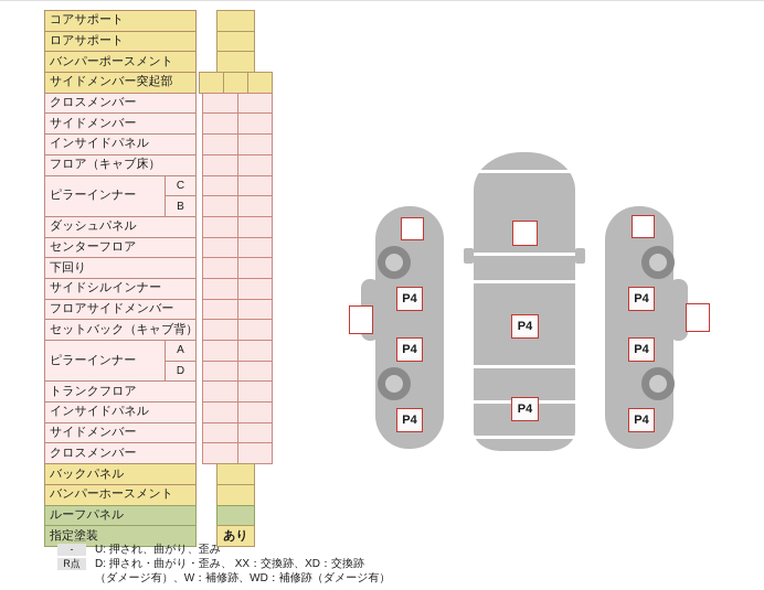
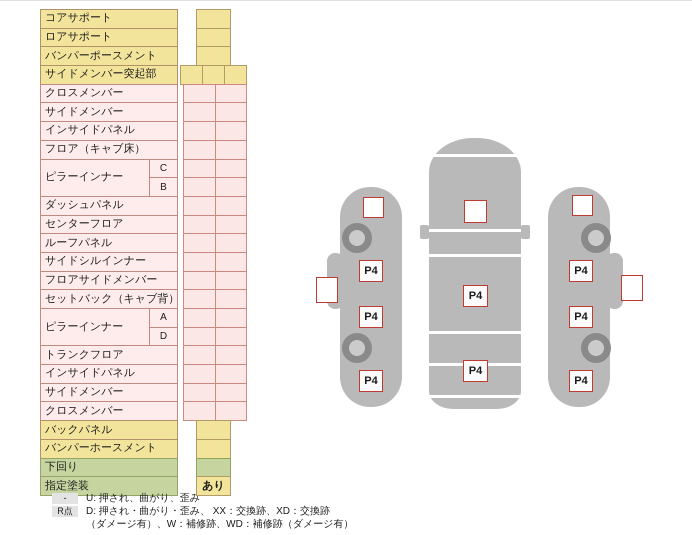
  コアサポート
  ロアサポート
  バンパーポースメント
  サイドメンバー突起部
  クロスメンバー
  サイドメンバー
  インサイドパネル
  フロア（キャブ床）
  ピラーインナー
  C
  B
  ダッシュパネル
  センターフロア
- 下回り
+ ルーフパネル
  サイドシルインナー
  フロアサイドメンバー
  セットバック（キャブ背）
  ピラーインナー
  A
  D
  トランクフロア
  インサイドパネル
  サイドメンバー
  クロスメンバー
  バックパネル
  バンパーホースメント
- ルーフパネル
+ 下回り
  指定塗装
  あり
  P4
  P4
  P4
  P4
  P4
  P4
  P4
  P4
  -
  U: 押され、曲がり、歪み
  R点
  D: 押され・曲がり・歪み、 XX：交換跡、XD：交換跡
  （ダメージ有）、W：補修跡、WD：補修跡（ダメージ有）
